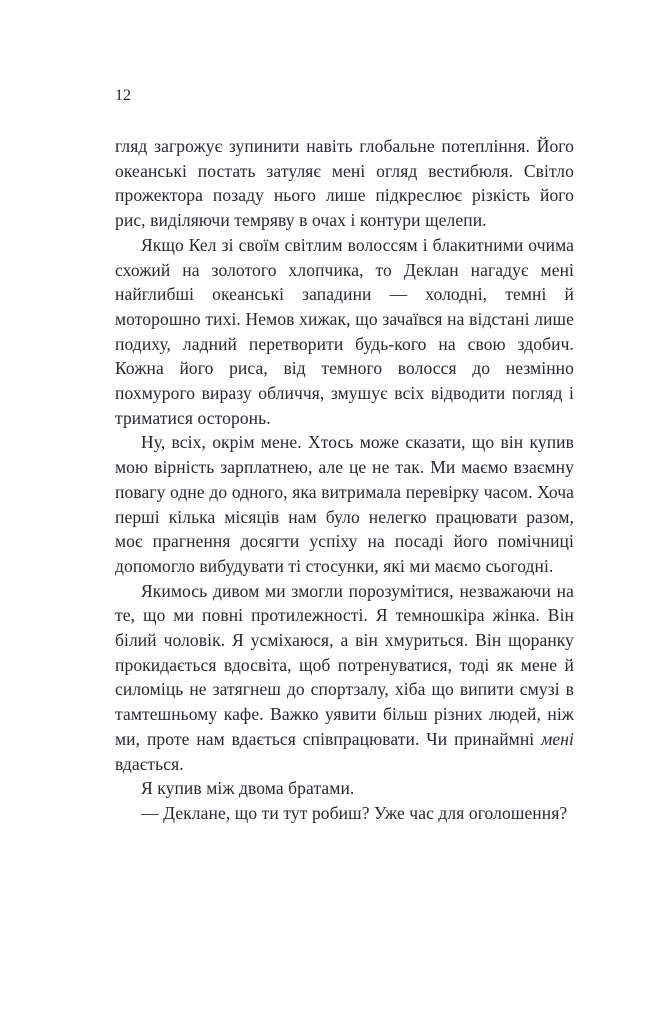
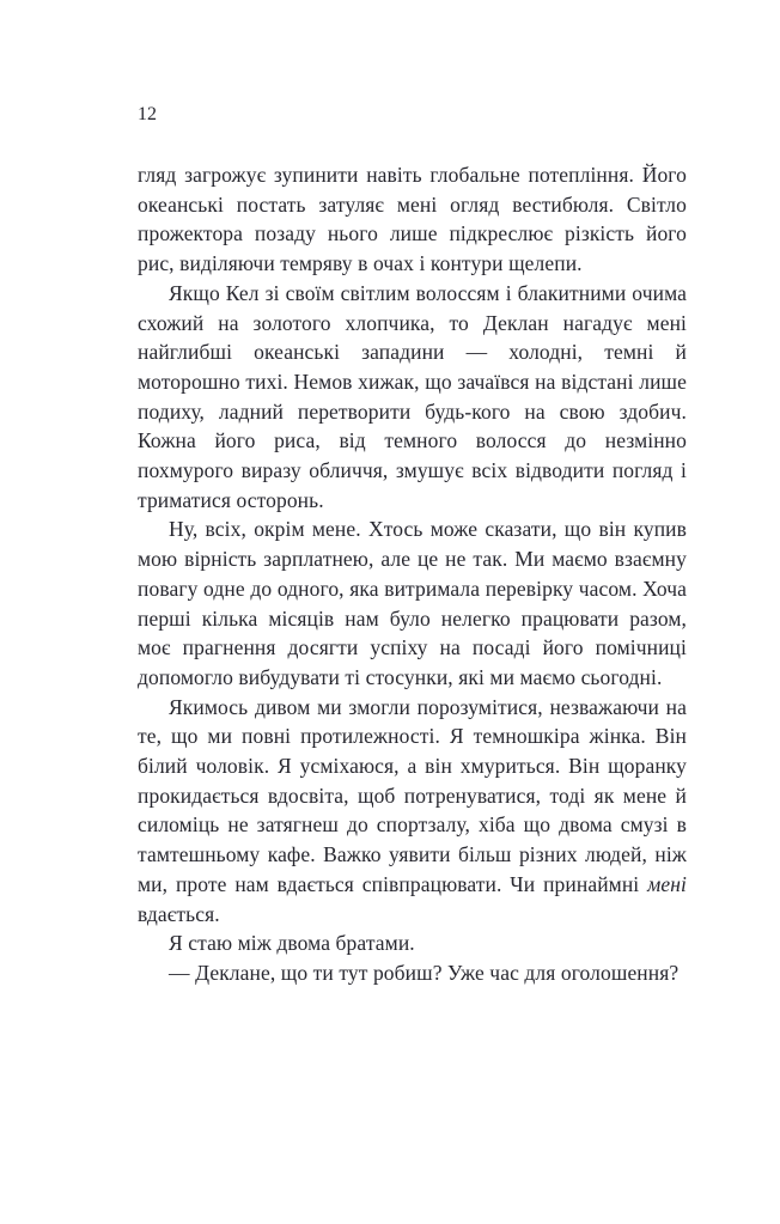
  12
  гляд загрожує зупинити навіть глобальне потепління. Його океанські постать затуляє мені огляд вестибюля. Світло прожектора позаду нього лише підкреслює різкість його рис, виділяючи темряву в очах і контури щелепи.
  Якщо Кел зі своїм світлим волоссям і блакитними очима схожий на золотого хлопчика, то Деклан нагадує мені найглибші океанські западини — холодні, темні й моторошно тихі. Немов хижак, що зачаївся на відстані лише подиху, ладний перетворити будь-кого на свою здобич. Кожна його риса, від темного волосся до незмінно похмурого виразу обличчя, змушує всіх відводити погляд і триматися осторонь.
  Ну, всіх, окрім мене. Хтось може сказати, що він купив мою вірність зарплатнею, але це не так. Ми маємо взаємну повагу одне до одного, яка витримала перевірку часом. Хоча перші кілька місяців нам було нелегко працювати разом, моє прагнення досягти успіху на посаді його помічниці допомогло вибудувати ті стосунки, які ми маємо сьогодні.
- Якимось дивом ми змогли порозумітися, незважаючи на те, що ми повні протилежності. Я темношкіра жінка. Він білий чоловік. Я усміхаюся, а він хмуриться. Він щоранку прокидається вдосвіта, щоб потренуватися, тоді як мене й силоміць не затягнеш до спортзалу, хіба що випити смузі в тамтешньому кафе. Важко уявити більш різних людей, ніж ми, проте нам вдається співпрацювати. Чи принаймні мені вдається.
+ Якимось дивом ми змогли порозумітися, незважаючи на те, що ми повні протилежності. Я темношкіра жінка. Він білий чоловік. Я усміхаюся, а він хмуриться. Він щоранку прокидається вдосвіта, щоб потренуватися, тоді як мене й силоміць не затягнеш до спортзалу, хіба що двома смузі в тамтешньому кафе. Важко уявити більш різних людей, ніж ми, проте нам вдається співпрацювати. Чи принаймні мені вдається.
- Я купив між двома братами.
+ Я стаю між двома братами.
  — Деклане, що ти тут робиш? Уже час для оголошення?
